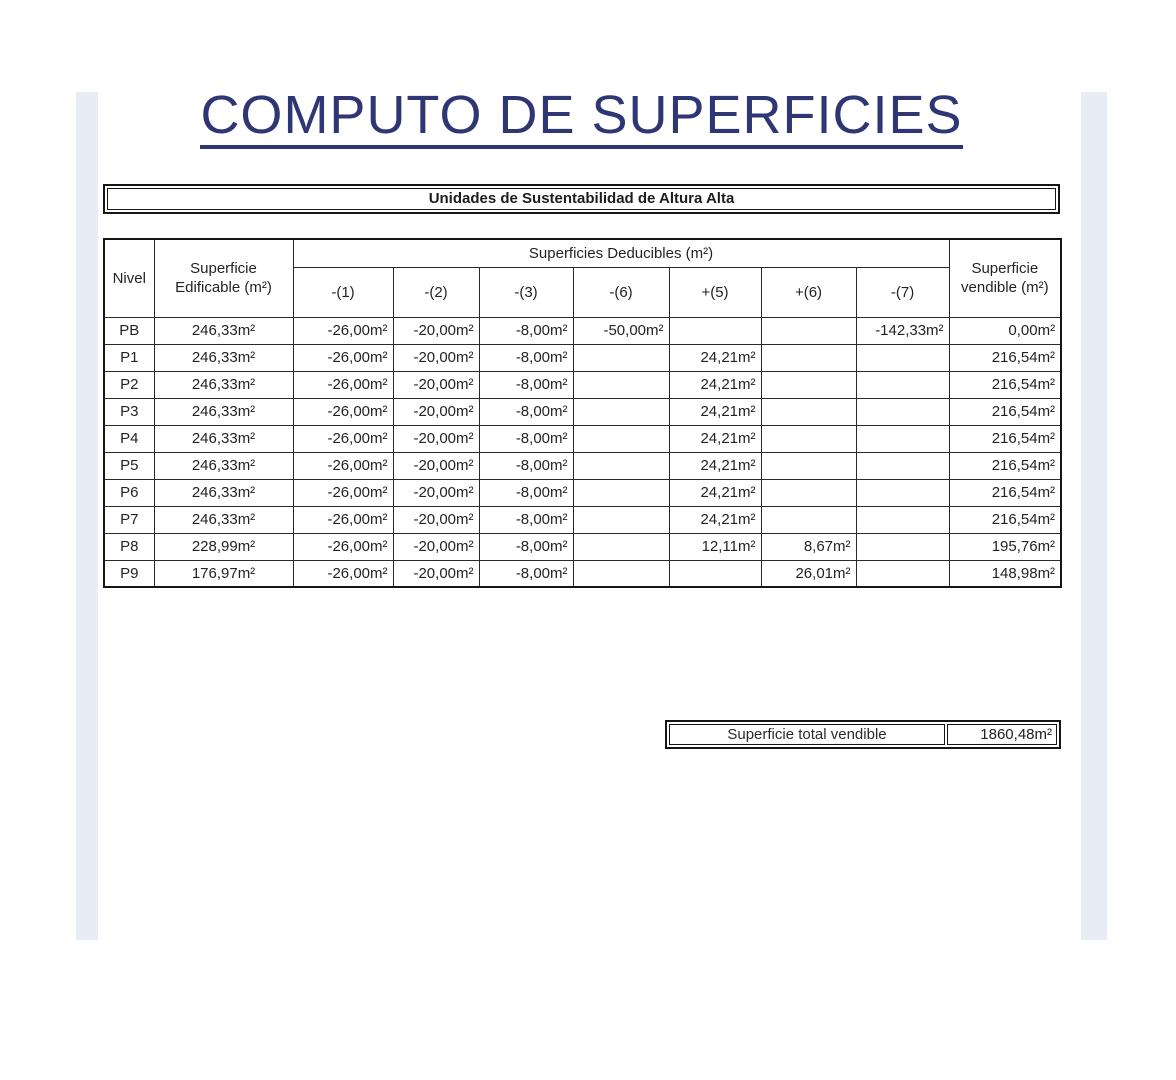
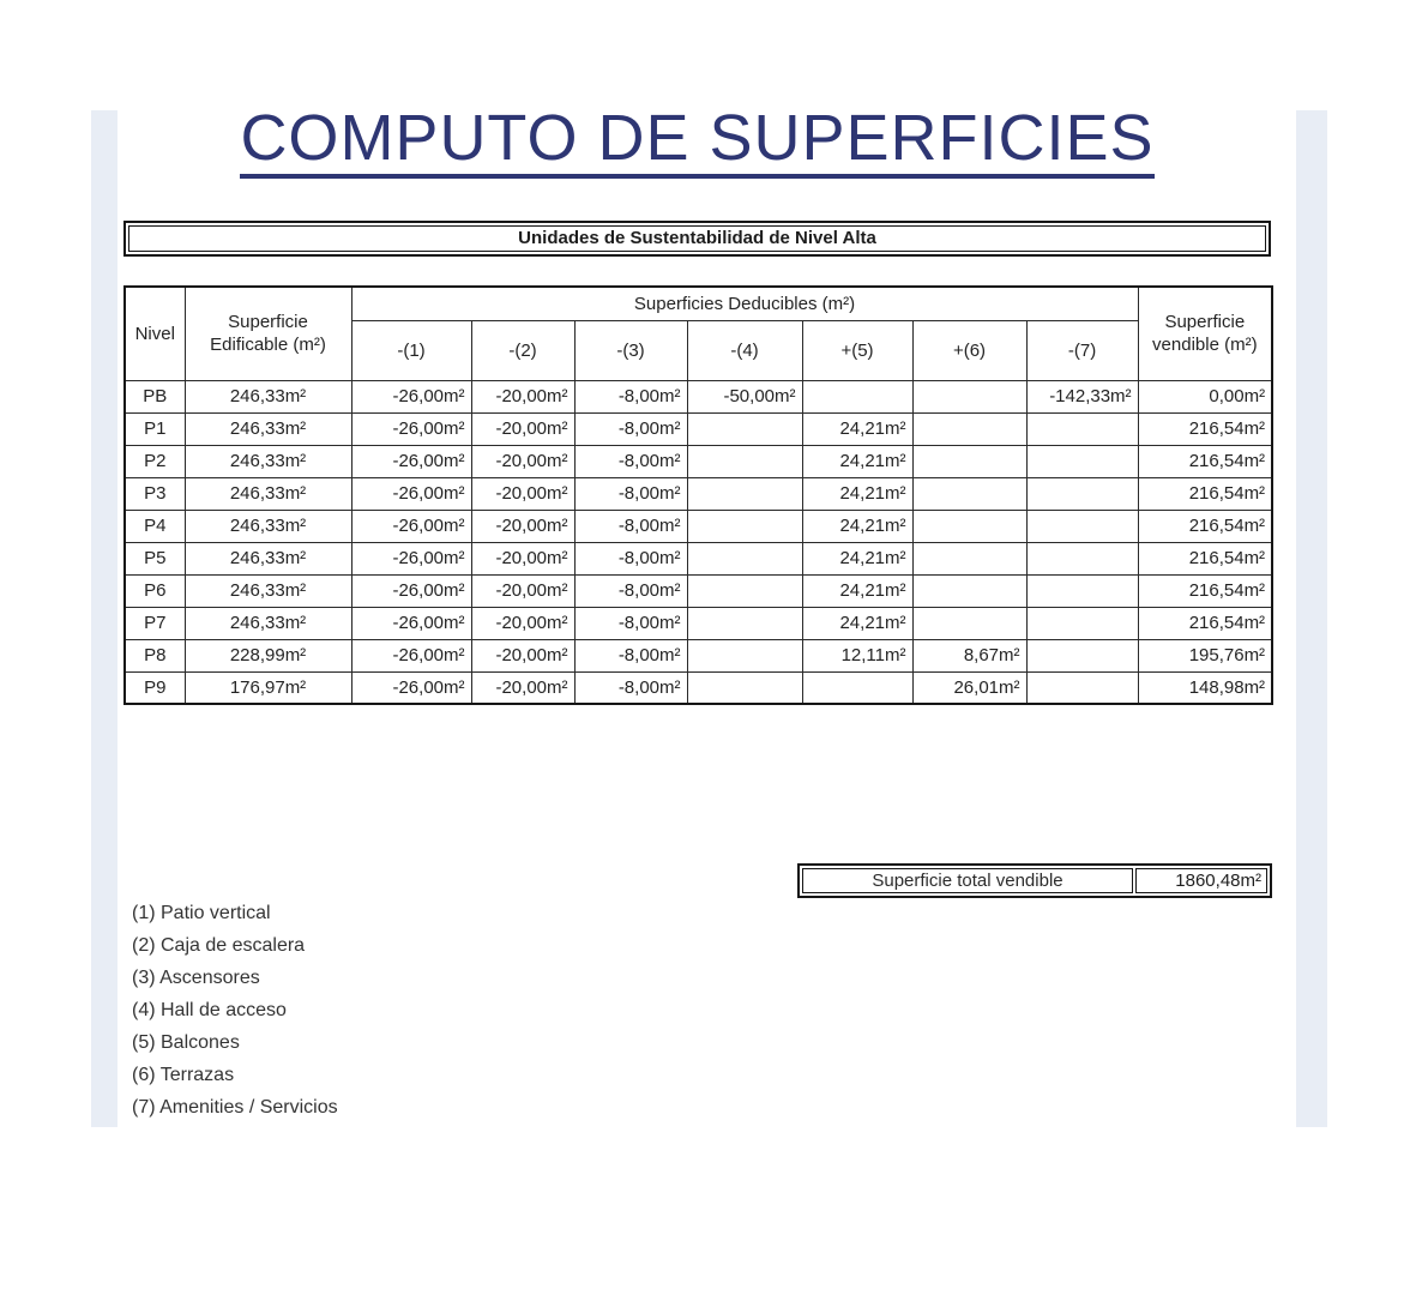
  COMPUTO DE SUPERFICIES
- Unidades de Sustentabilidad de Altura Alta
+ Unidades de Sustentabilidad de Nivel Alta
  Nivel	Superficie Edificable (m²)	Superficies Deducibles (m²)	Superficie vendible (m²)
- -(1)	-(2)	-(3)	-(6)	+(5)	+(6)	-(7)
+ -(1)	-(2)	-(3)	-(4)	+(5)	+(6)	-(7)
  PB	246,33m²	-26,00m²	-20,00m²	-8,00m²	-50,00m²			-142,33m²	0,00m²
  P1	246,33m²	-26,00m²	-20,00m²	-8,00m²		24,21m²			216,54m²
  P2	246,33m²	-26,00m²	-20,00m²	-8,00m²		24,21m²			216,54m²
  P3	246,33m²	-26,00m²	-20,00m²	-8,00m²		24,21m²			216,54m²
  P4	246,33m²	-26,00m²	-20,00m²	-8,00m²		24,21m²			216,54m²
  P5	246,33m²	-26,00m²	-20,00m²	-8,00m²		24,21m²			216,54m²
  P6	246,33m²	-26,00m²	-20,00m²	-8,00m²		24,21m²			216,54m²
  P7	246,33m²	-26,00m²	-20,00m²	-8,00m²		24,21m²			216,54m²
  P8	228,99m²	-26,00m²	-20,00m²	-8,00m²		12,11m²	8,67m²		195,76m²
  P9	176,97m²	-26,00m²	-20,00m²	-8,00m²			26,01m²		148,98m²
  Superficie total vendible
  1860,48m²
+ (1) Patio vertical
+ (2) Caja de escalera
+ (3) Ascensores
+ (4) Hall de acceso
+ (5) Balcones
+ (6) Terrazas
+ (7) Amenities / Servicios
